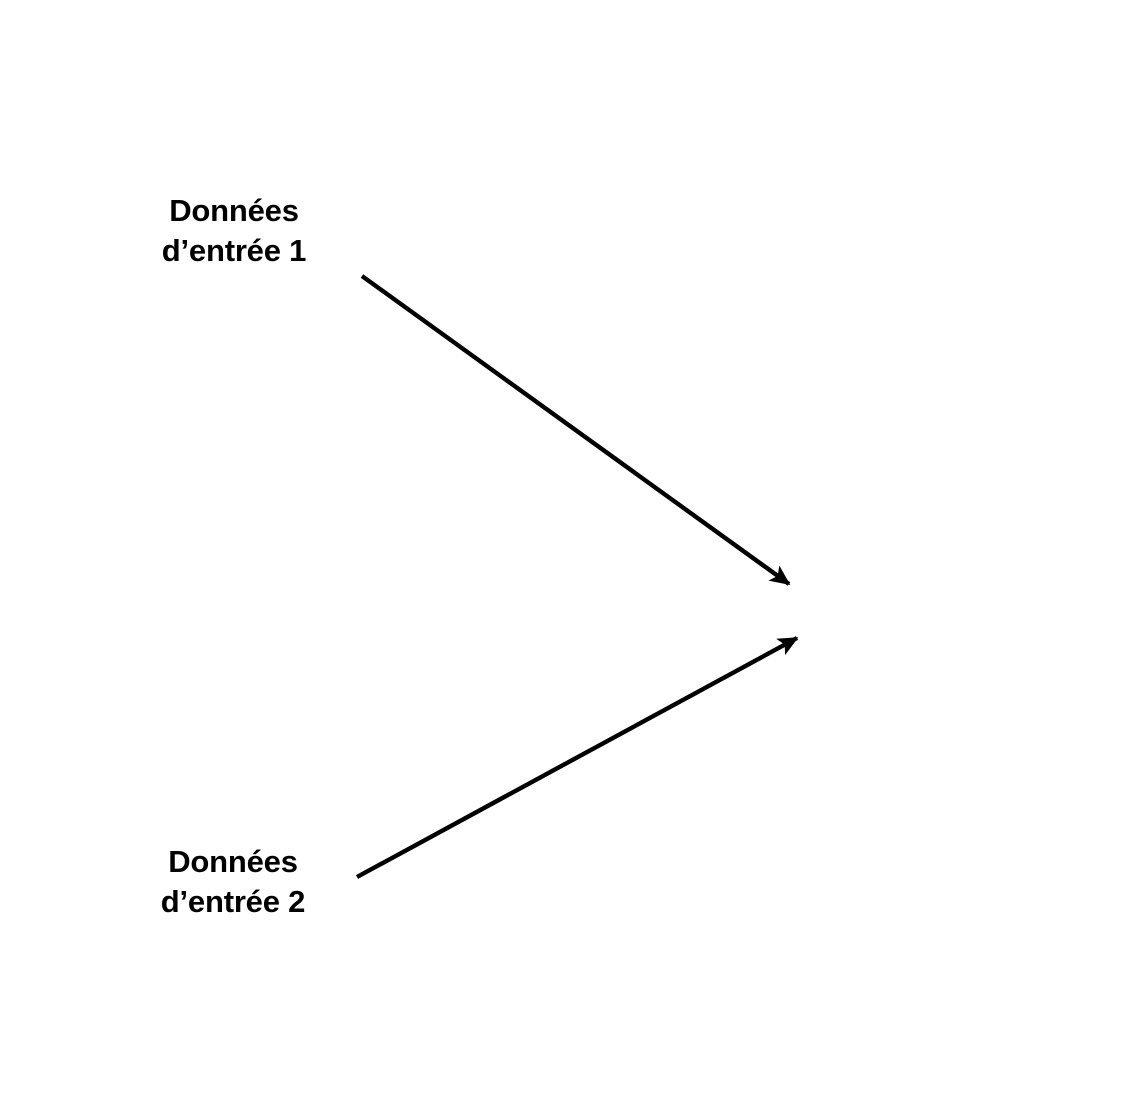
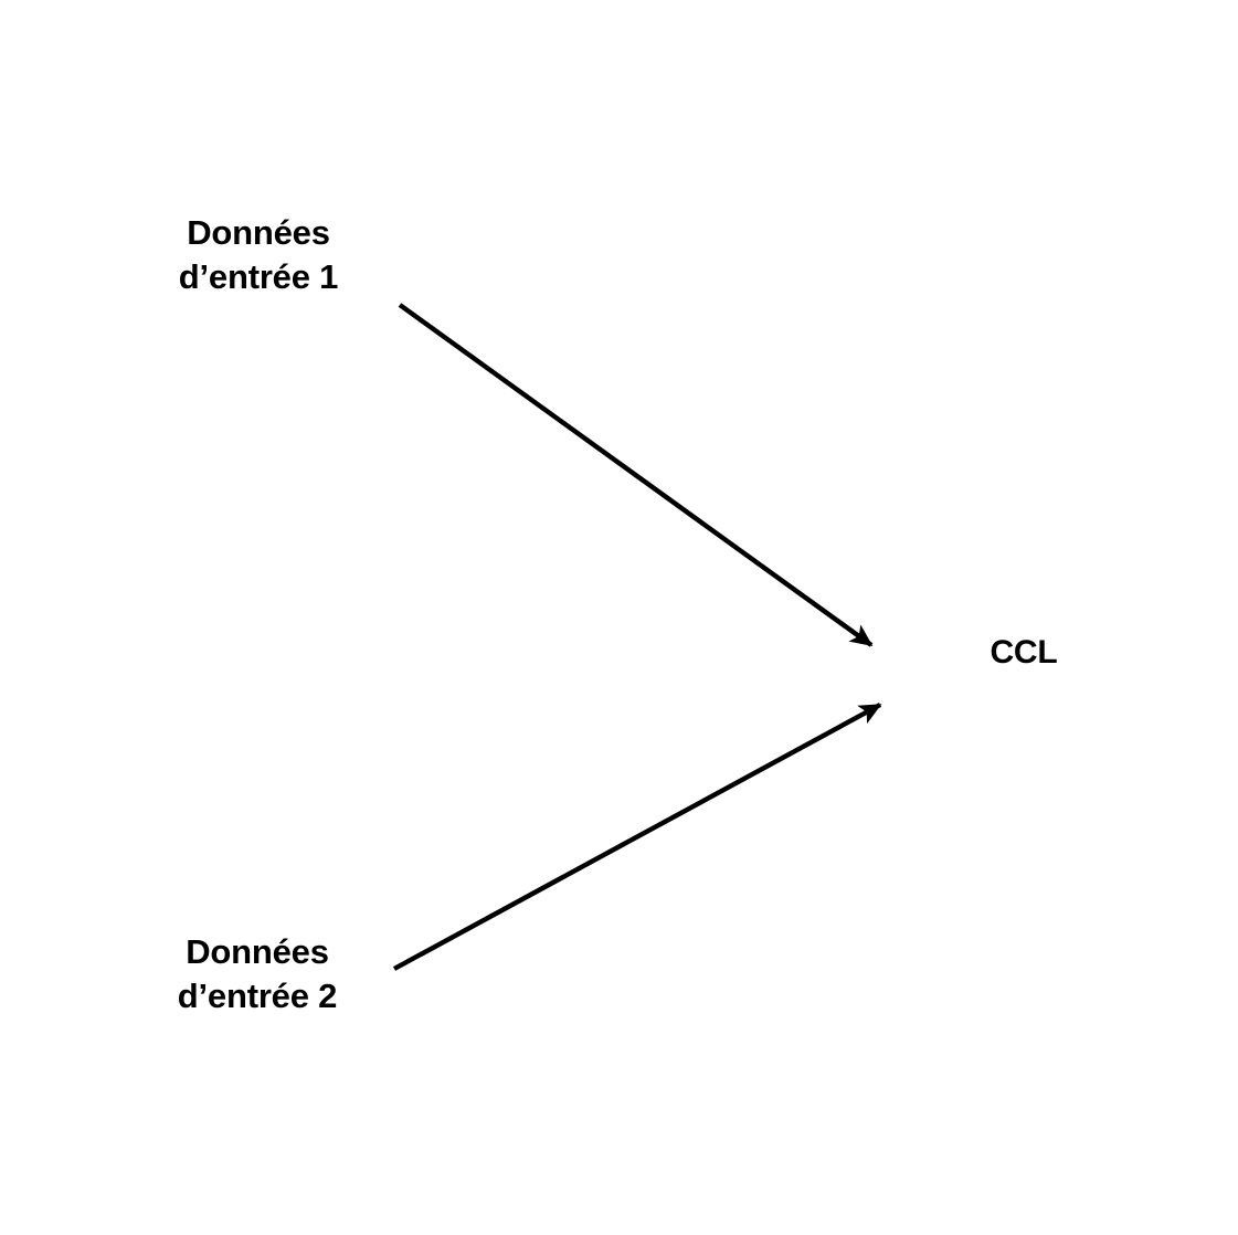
  Données
  d’entrée 1
  Données
  d’entrée 2
+ CCL
